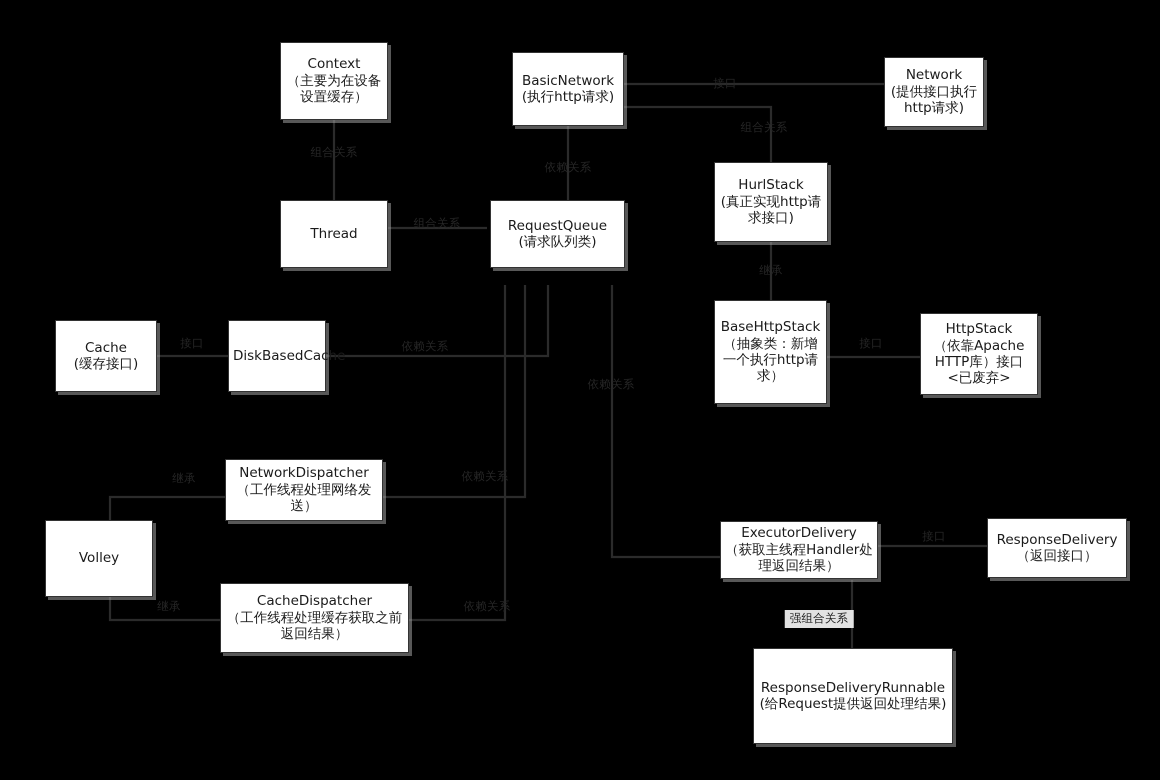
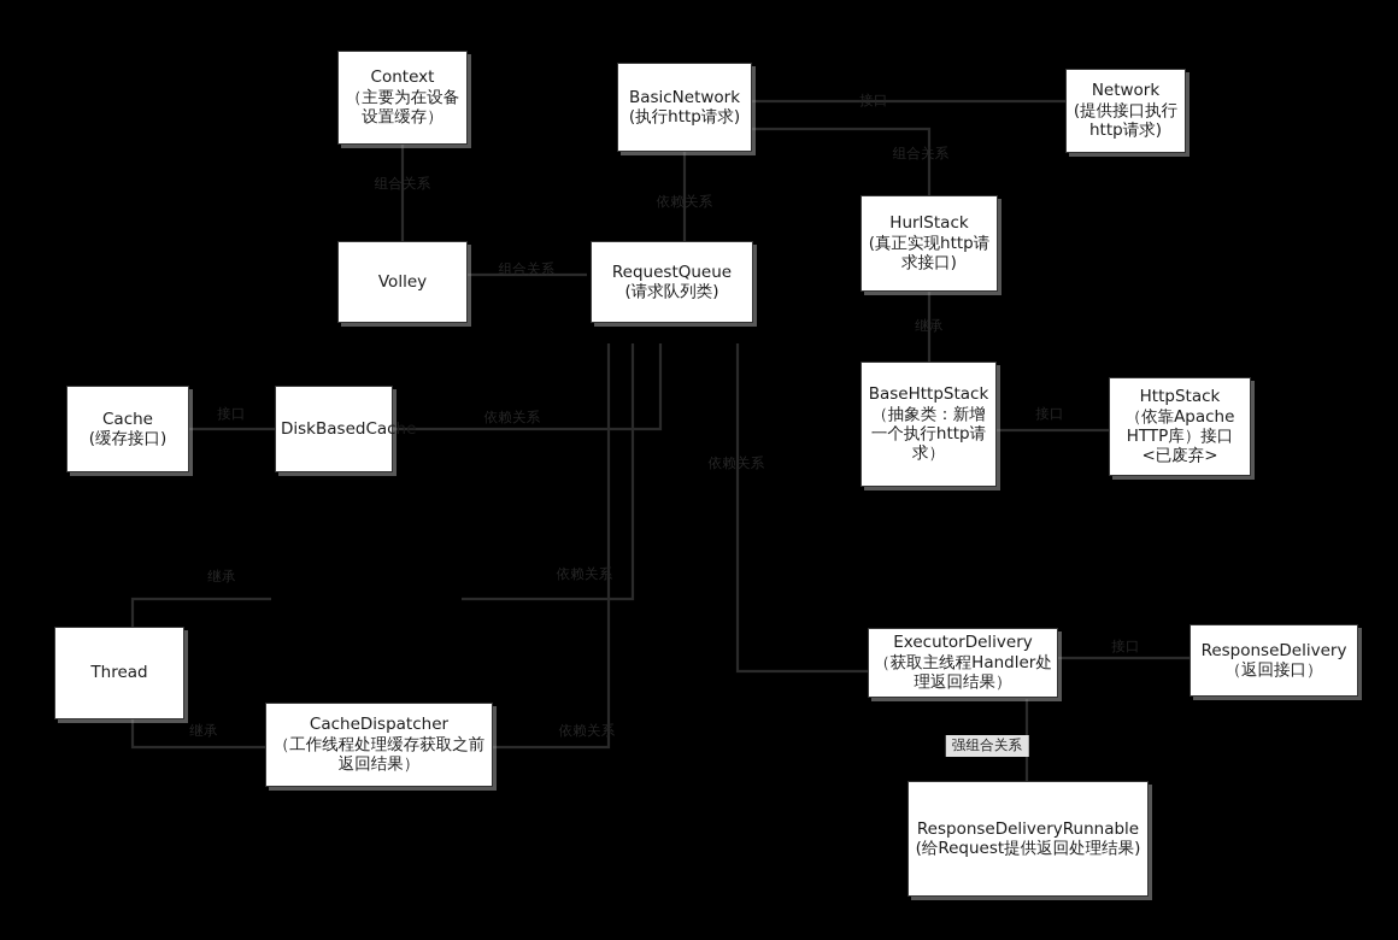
  Context
  （主要为在设备设置缓存）
  BasicNetwork
  (执行http请求)
  Network
  (提供接口执行http请求)
  HurlStack
  (真正实现http请求接口)
- Thread
+ Volley
  RequestQueue
  (请求队列类)
  Cache
  (缓存接口)
  DiskBasedCache
  BaseHttpStack
  （抽象类：新增一个执行http请求）
  HttpStack
  （依靠Apache HTTP库）接口
  <已废弃>
- NetworkDispatcher
- （工作线程处理网络发送）
- Volley
+ Thread
  CacheDispatcher
  （工作线程处理缓存获取之前返回结果）
  ExecutorDelivery
  （获取主线程Handler处理返回结果）
  ResponseDelivery
  （返回接口）
  ResponseDeliveryRunnable
  (给Request提供返回处理结果)
  组合关系
  组合关系
  接口
  组合关系
  依赖关系
  继承
  接口
  接口
  依赖关系
  继承
  依赖关系
  继承
  依赖关系
  依赖关系
  接口
  强组合关系
